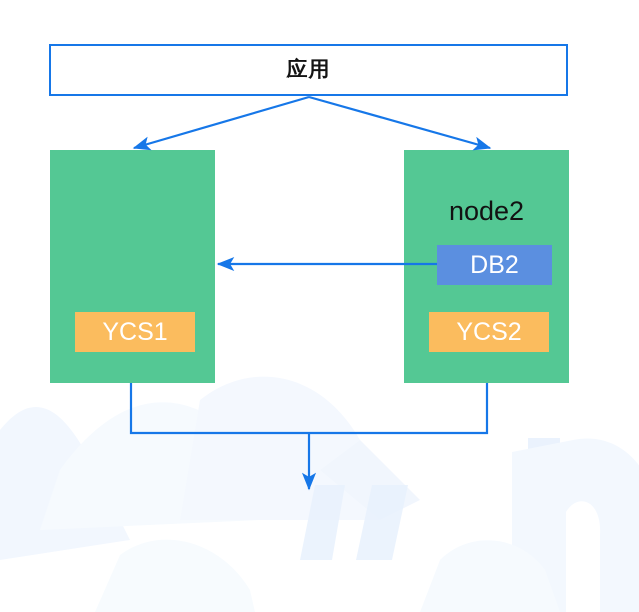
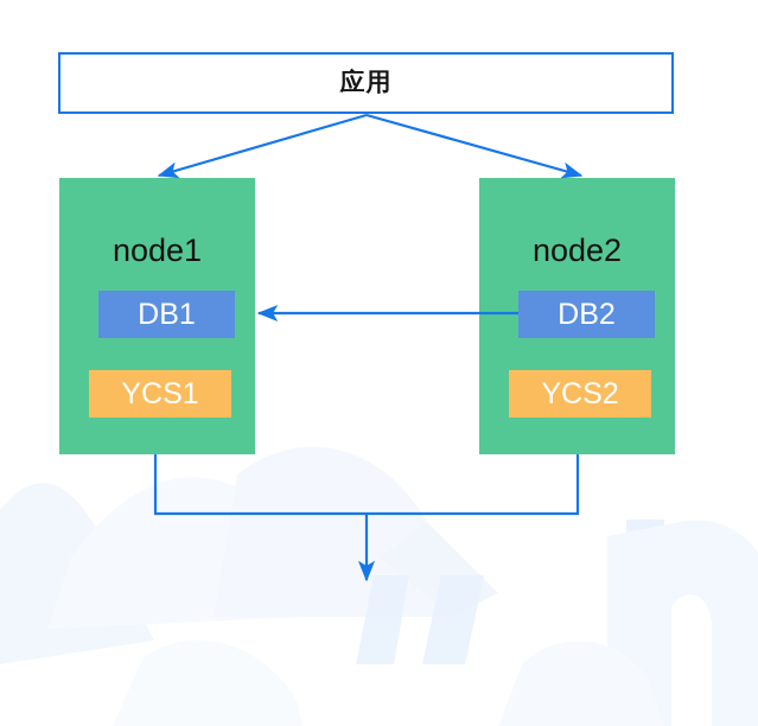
  应用
+ node1
+ DB1
  YCS1
  node2
  DB2
  YCS2
